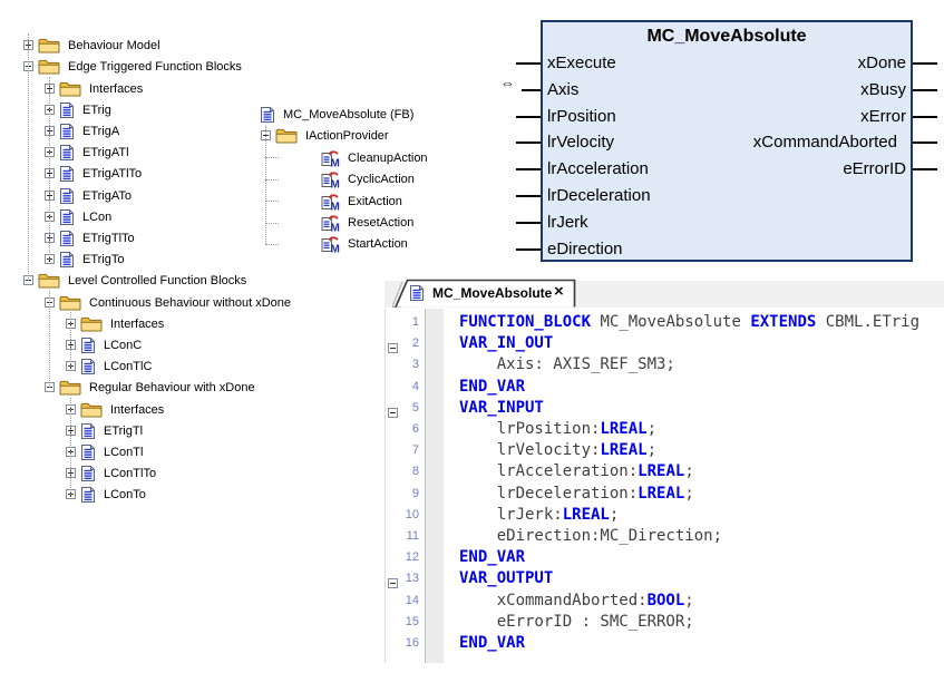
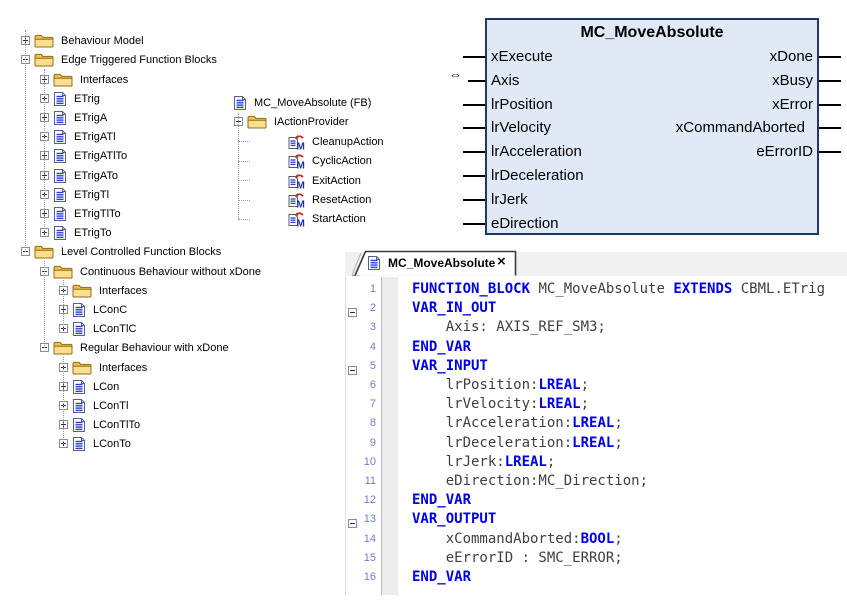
  Behaviour Model
  Edge Triggered Function Blocks
  Interfaces
  ETrig
  ETrigA
  ETrigATl
  ETrigATlTo
  ETrigATo
- LCon
+ ETrigTl
  ETrigTlTo
  ETrigTo
  Level Controlled Function Blocks
  Continuous Behaviour without xDone
  Interfaces
  LConC
  LConTlC
  Regular Behaviour with xDone
  Interfaces
- ETrigTl
+ LCon
  LConTl
  LConTlTo
  LConTo
  MC_MoveAbsolute (FB)
  IActionProvider
  M
  CleanupAction
  M
  CyclicAction
  M
  ExitAction
  M
  ResetAction
  M
  StartAction
  MC_MoveAbsolute
  xExecute
  Axis
  ⇔
  lrPosition
  lrVelocity
  lrAcceleration
  lrDeceleration
  lrJerk
  eDirection
  xDone
  xBusy
  xError
  xCommandAborted
  eErrorID
  MC_MoveAbsolute
  ×
  1
  FUNCTION_BLOCK MC_MoveAbsolute EXTENDS CBML.ETrig
  2
  VAR_IN_OUT
  3
  Axis: AXIS_REF_SM3;
  4
  END_VAR
  5
  VAR_INPUT
  6
  lrPosition:LREAL;
  7
  lrVelocity:LREAL;
  8
  lrAcceleration:LREAL;
  9
  lrDeceleration:LREAL;
  10
  lrJerk:LREAL;
  11
  eDirection:MC_Direction;
  12
  END_VAR
  13
  VAR_OUTPUT
  14
  xCommandAborted:BOOL;
  15
  eErrorID : SMC_ERROR;
  16
  END_VAR
